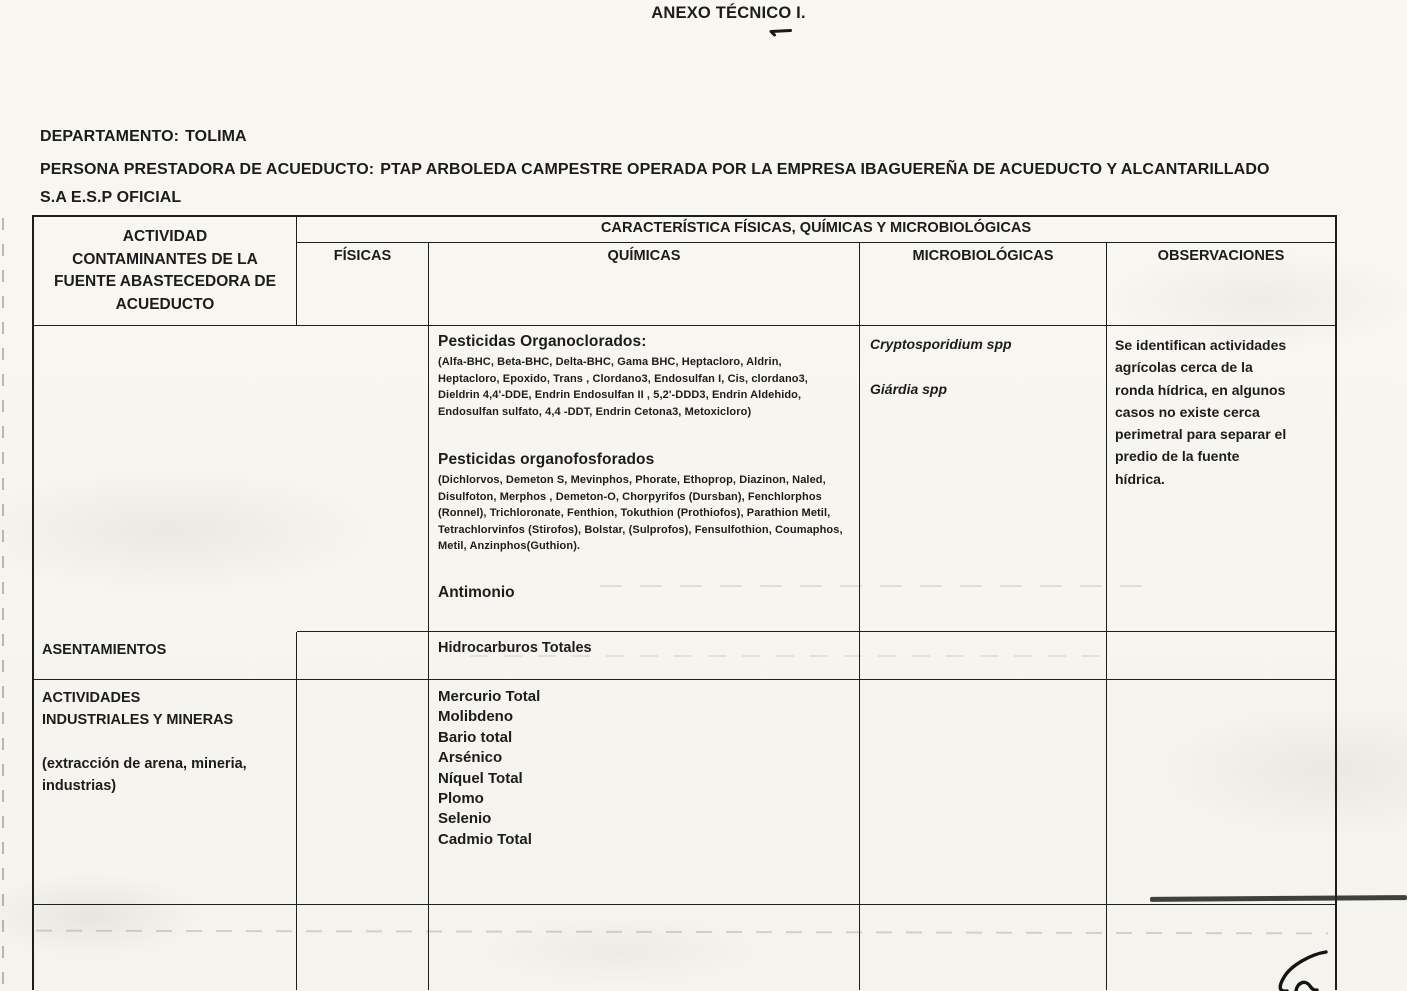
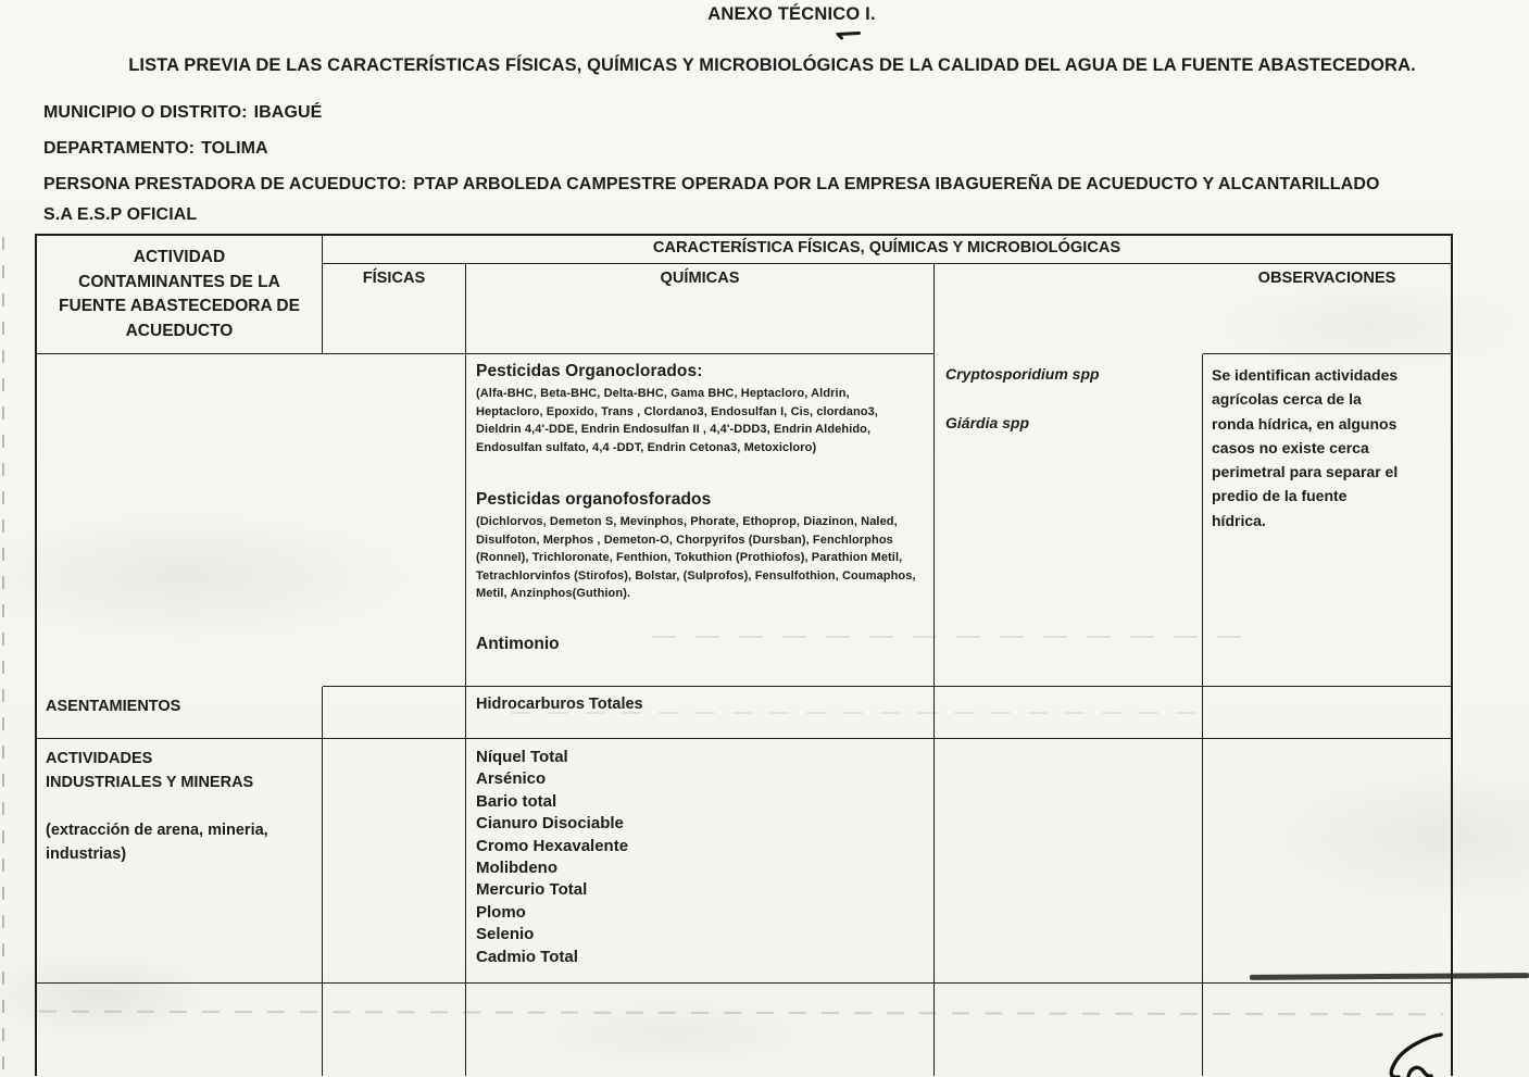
  ANEXO TÉCNICO I.
+ LISTA PREVIA DE LAS CARACTERÍSTICAS FÍSICAS, QUÍMICAS Y MICROBIOLÓGICAS DE LA CALIDAD DEL AGUA DE LA FUENTE ABASTECEDORA.
+ MUNICIPIO O DISTRITO: IBAGUÉ
  DEPARTAMENTO: TOLIMA
  PERSONA PRESTADORA DE ACUEDUCTO: PTAP ARBOLEDA CAMPESTRE OPERADA POR LA EMPRESA IBAGUEREÑA DE ACUEDUCTO Y ALCANTARILLADO S.A E.S.P OFICIAL
  ACTIVIDAD
  CONTAMINANTES DE LA
  FUENTE ABASTECEDORA DE
  ACUEDUCTO
  CARACTERÍSTICA FÍSICAS, QUÍMICAS Y MICROBIOLÓGICAS
  FÍSICAS
  QUÍMICAS
- MICROBIOLÓGICAS
  OBSERVACIONES
  Pesticidas Organoclorados:
- (Alfa-BHC, Beta-BHC, Delta-BHC, Gama BHC, Heptacloro, Aldrin, Heptacloro, Epoxido, Trans , Clordano3, Endosulfan I, Cis, clordano3, Dieldrin 4,4'-DDE, Endrin Endosulfan II , 5,2'-DDD3, Endrin Aldehido, Endosulfan sulfato, 4,4 -DDT, Endrin Cetona3, Metoxicloro)
+ (Alfa-BHC, Beta-BHC, Delta-BHC, Gama BHC, Heptacloro, Aldrin, Heptacloro, Epoxido, Trans , Clordano3, Endosulfan I, Cis, clordano3, Dieldrin 4,4'-DDE, Endrin Endosulfan II , 4,4'-DDD3, Endrin Aldehido, Endosulfan sulfato, 4,4 -DDT, Endrin Cetona3, Metoxicloro)
  Pesticidas organofosforados
  (Dichlorvos, Demeton S, Mevinphos, Phorate, Ethoprop, Diazinon, Naled, Disulfoton, Merphos , Demeton-O, Chorpyrifos (Dursban), Fenchlorphos (Ronnel), Trichloronate, Fenthion, Tokuthion (Prothiofos), Parathion Metil, Tetrachlorvinfos (Stirofos), Bolstar, (Sulprofos), Fensulfothion, Coumaphos, Metil, Anzinphos(Guthion).
  Antimonio
  Cryptosporidium spp
  Giárdia spp
  Se identifican actividades
  agrícolas cerca de la
  ronda hídrica, en algunos
  casos no existe cerca
  perimetral para separar el
  predio de la fuente
  hídrica.
  ASENTAMIENTOS
  Hidrocarburos Totales
  ACTIVIDADES
  INDUSTRIALES Y MINERAS
  (extracción de arena, mineria,
  industrias)
- Mercurio Total
+ Níquel Total
- Molibdeno
+ Arsénico
  Bario total
+ Cianuro Disociable
+ Cromo Hexavalente
- Arsénico
+ Molibdeno
- Níquel Total
+ Mercurio Total
  Plomo
  Selenio
  Cadmio Total
